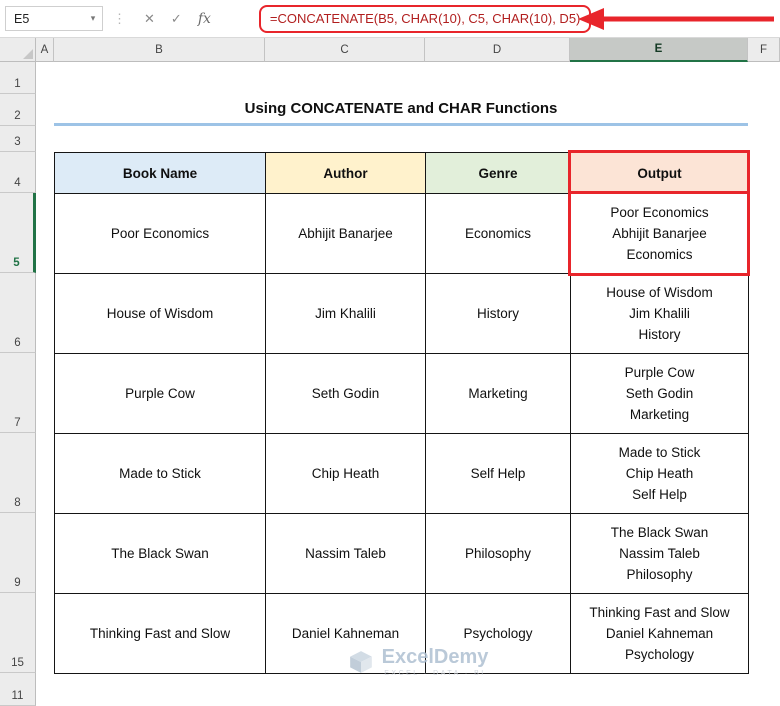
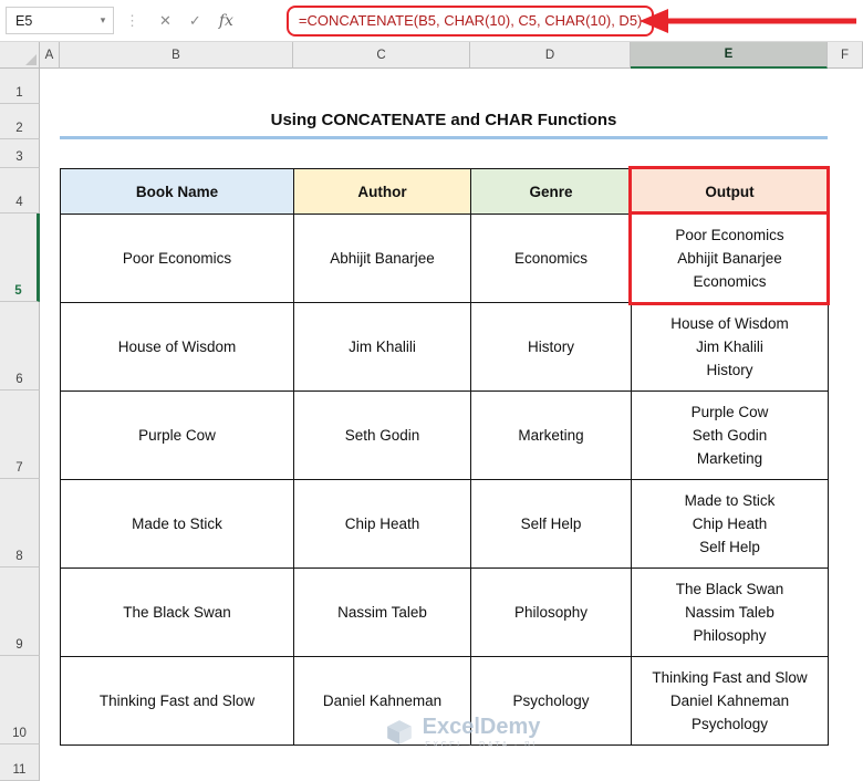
  E5
  ▾
  ⋮
  ✕
  ✓
  fx
  =CONCATENATE(B5, CHAR(10), C5, CHAR(10), D5)
  A
  B
  C
  D
  E
  F
  1
  2
  3
  4
  5
  6
  7
  8
  9
- 15
+ 10
  11
  Using CONCATENATE and CHAR Functions
  Book Name
  Author
  Genre
  Output
  Poor Economics
  Abhijit Banarjee
  Economics
  Poor Economics
  Abhijit Banarjee
  Economics
  House of Wisdom
  Jim Khalili
  History
  House of Wisdom
  Jim Khalili
  History
  Purple Cow
  Seth Godin
  Marketing
  Purple Cow
  Seth Godin
  Marketing
  Made to Stick
  Chip Heath
  Self Help
  Made to Stick
  Chip Heath
  Self Help
  The Black Swan
  Nassim Taleb
  Philosophy
  The Black Swan
  Nassim Taleb
  Philosophy
  Thinking Fast and Slow
  Daniel Kahneman
  Psychology
  Thinking Fast and Slow
  Daniel Kahneman
  Psychology
  ExcelDemy
